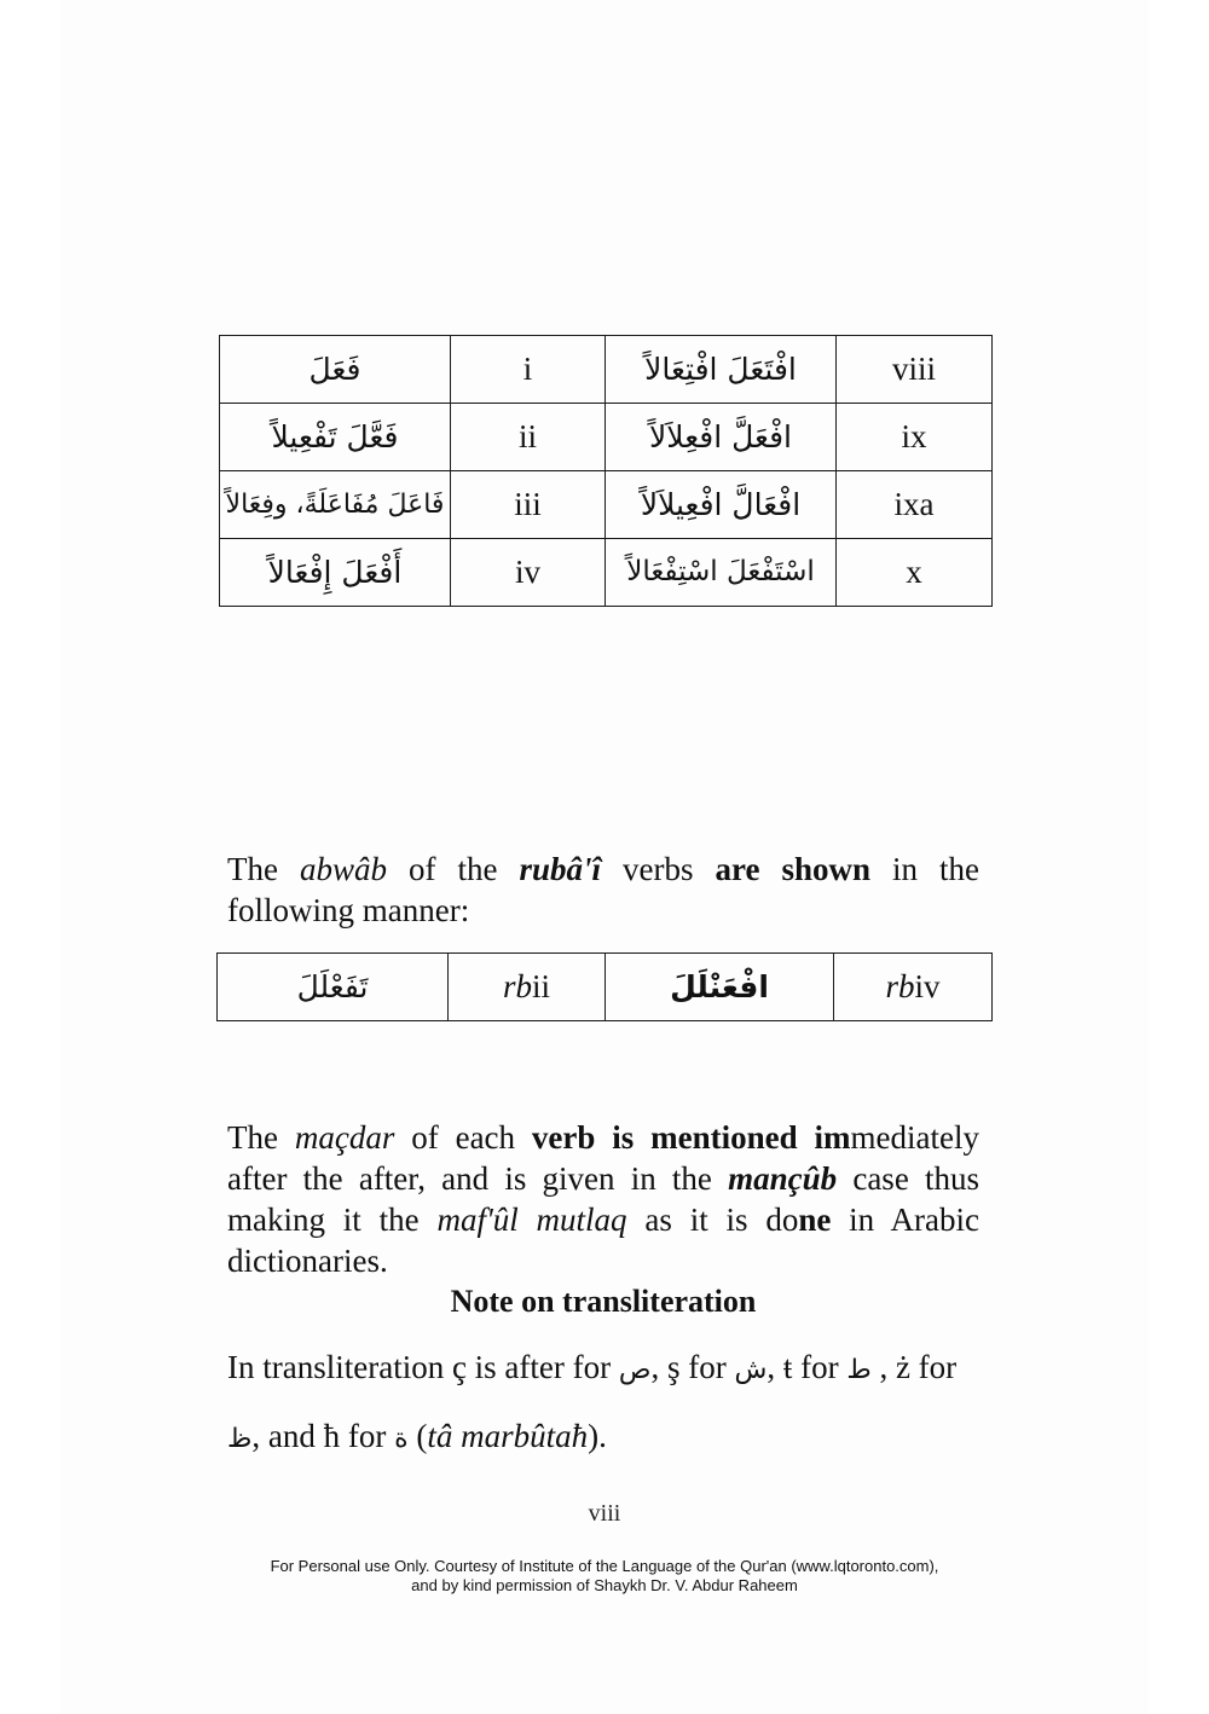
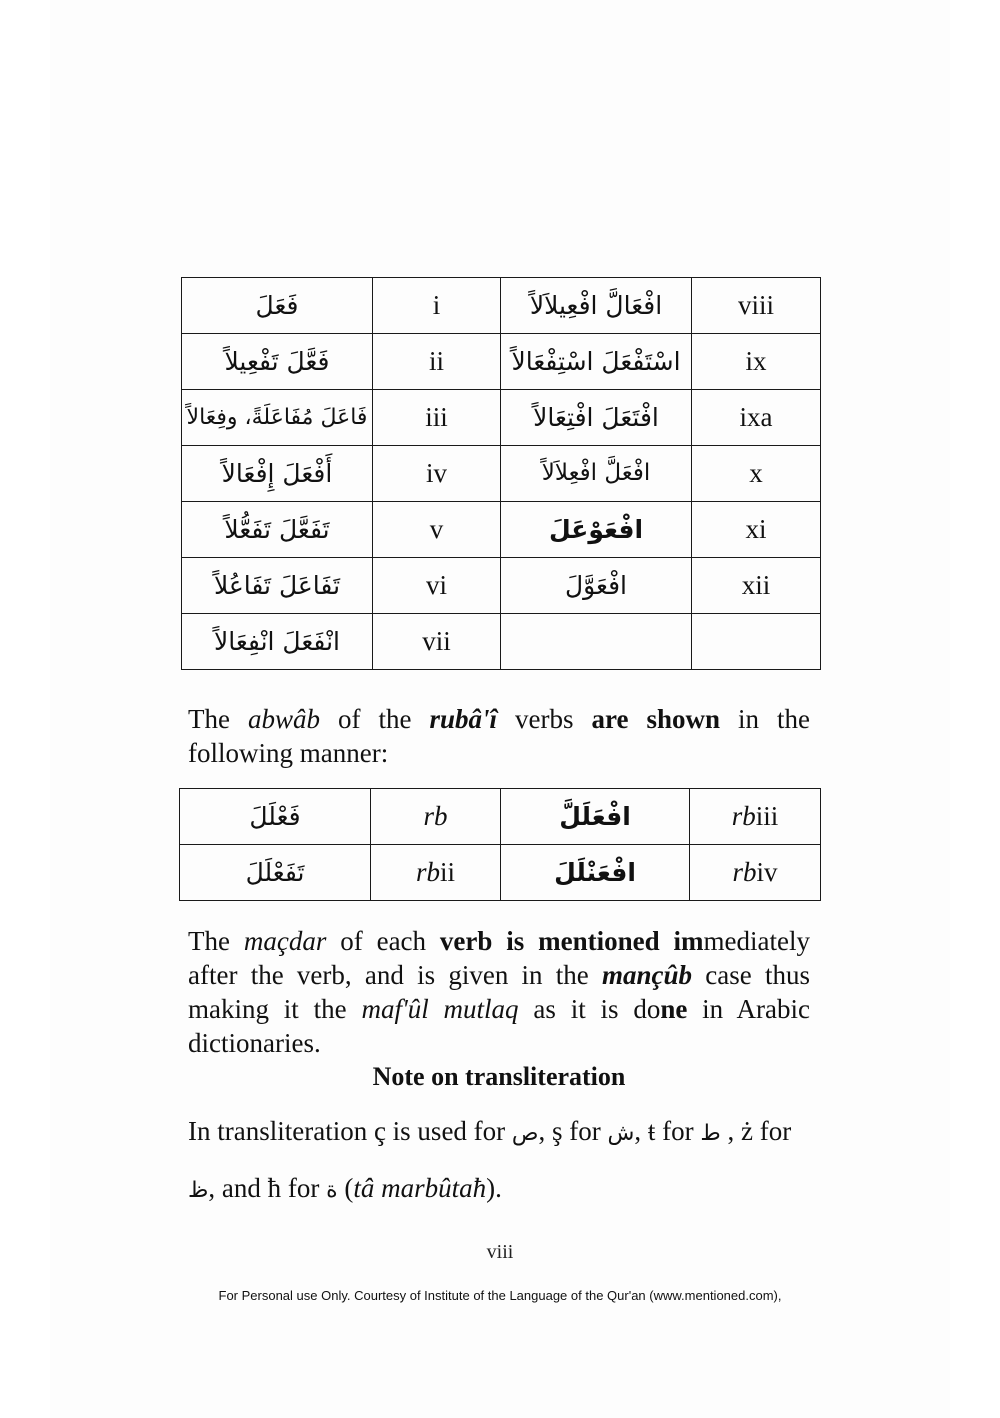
- فَعَلَ	i	افْتَعَلَ افْتِعَالاً	viii
+ فَعَلَ	i	افْعَالَّ افْعِيلاَلاً	viii
- فَعَّلَ تَفْعِيلاً	ii	افْعَلَّ افْعِلاَلاً	ix
+ فَعَّلَ تَفْعِيلاً	ii	اسْتَفْعَلَ اسْتِفْعَالاً	ix
- فَاعَلَ مُفَاعَلَةً، وفِعَالاً	iii	افْعَالَّ افْعِيلاَلاً	ixa
+ فَاعَلَ مُفَاعَلَةً، وفِعَالاً	iii	افْتَعَلَ افْتِعَالاً	ixa
- أَفْعَلَ إِفْعَالاً	iv	اسْتَفْعَلَ اسْتِفْعَالاً	x
+ أَفْعَلَ إِفْعَالاً	iv	افْعَلَّ افْعِلاَلاً	x
+ تَفَعَّلَ تَفَعُّلاً	v	افْعَوْعَلَ	xi
+ تَفَاعَلَ تَفَاعُلاً	vi	افْعَوَّلَ	xii
+ انْفَعَلَ انْفِعَالاً	vii
  The abwâb of the rubâ'î verbs are shown in the following manner:
+ فَعْلَلَ	rb	افْعَلَلَّ	rbiii
  تَفَعْلَلَ	rbii	افْعَنْلَلَ	rbiv
- The maçdar of each verb is mentioned immediately after the after, and is given in the mançûb case thus making it the maf'ûl mutlaq as it is done in Arabic dictionaries.
+ The maçdar of each verb is mentioned immediately after the verb, and is given in the mançûb case thus making it the maf'ûl mutlaq as it is done in Arabic dictionaries.
  Note on transliteration
- In transliteration ç is after for ص, ş for ش, ŧ for ط , ż for ظ, and ħ for ة (tâ marbûtaħ).
+ In transliteration ç is used for ص, ş for ش, ŧ for ط , ż for ظ, and ħ for ة (tâ marbûtaħ).
  viii
- For Personal use Only. Courtesy of Institute of the Language of the Qur'an (www.lqtoronto.com),
+ For Personal use Only. Courtesy of Institute of the Language of the Qur'an (www.mentioned.com),
- and by kind permission of Shaykh Dr. V. Abdur Raheem
